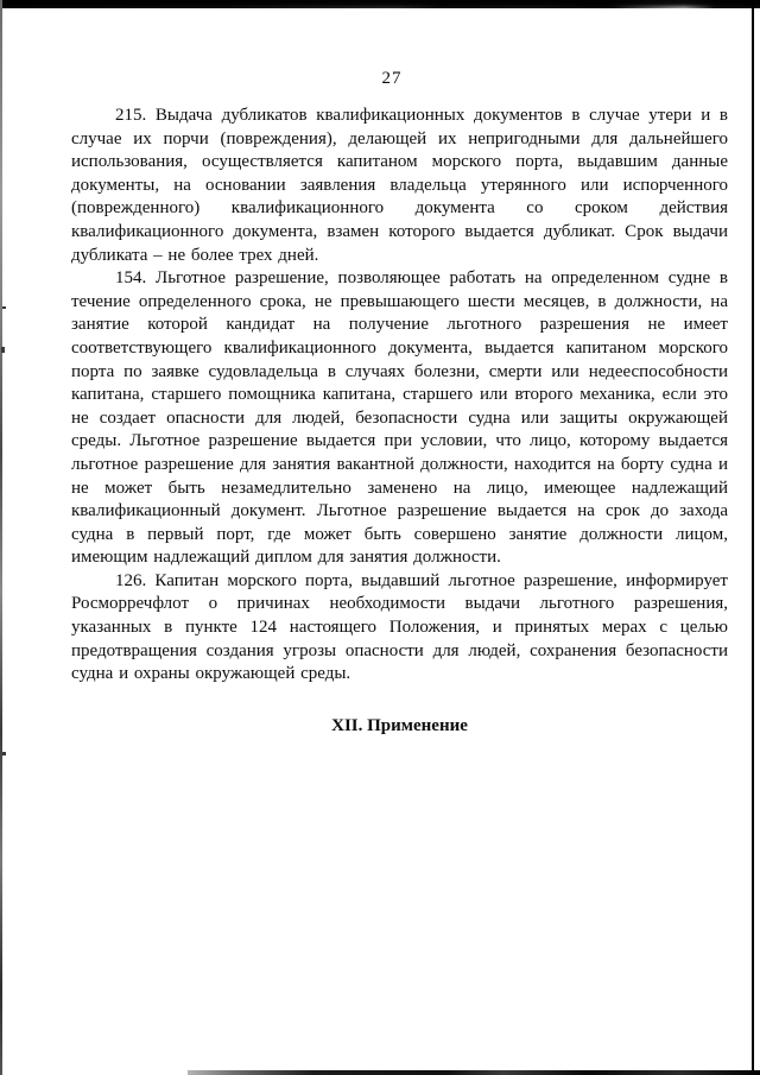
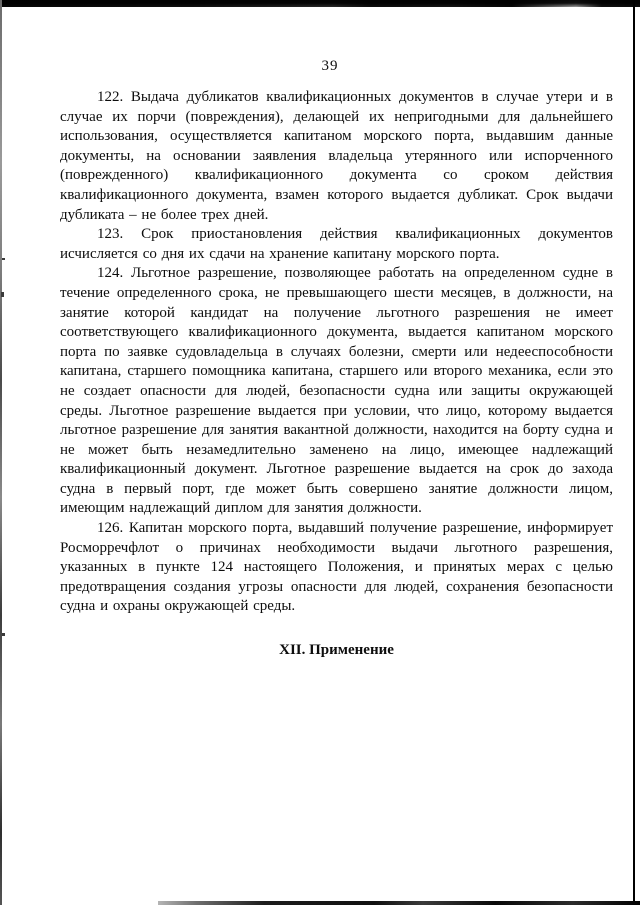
- 27
+ 39
- 215. Выдача дубликатов квалификационных документов в случае утери и в случае их порчи (повреждения), делающей их непригодными для дальнейшего использования, осуществляется капитаном морского порта, выдавшим данные документы, на основании заявления владельца утерянного или испорченного (поврежденного) квалификационного документа со сроком действия квалификационного документа, взамен которого выдается дубликат. Срок выдачи дубликата – не более трех дней.
+ 122. Выдача дубликатов квалификационных документов в случае утери и в случае их порчи (повреждения), делающей их непригодными для дальнейшего использования, осуществляется капитаном морского порта, выдавшим данные документы, на основании заявления владельца утерянного или испорченного (поврежденного) квалификационного документа со сроком действия квалификационного документа, взамен которого выдается дубликат. Срок выдачи дубликата – не более трех дней.
+ 123. Срок приостановления действия квалификационных документов исчисляется со дня их сдачи на хранение капитану морского порта.
- 154. Льготное разрешение, позволяющее работать на определенном судне в течение определенного срока, не превышающего шести месяцев, в должности, на занятие которой кандидат на получение льготного разрешения не имеет соответствующего квалификационного документа, выдается капитаном морского порта по заявке судовладельца в случаях болезни, смерти или недееспособности капитана, старшего помощника капитана, старшего или второго механика, если это не создает опасности для людей, безопасности судна или защиты окружающей среды. Льготное разрешение выдается при условии, что лицо, которому выдается льготное разрешение для занятия вакантной должности, находится на борту судна и не может быть незамедлительно заменено на лицо, имеющее надлежащий квалификационный документ. Льготное разрешение выдается на срок до захода судна в первый порт, где может быть совершено занятие должности лицом, имеющим надлежащий диплом для занятия должности.
+ 124. Льготное разрешение, позволяющее работать на определенном судне в течение определенного срока, не превышающего шести месяцев, в должности, на занятие которой кандидат на получение льготного разрешения не имеет соответствующего квалификационного документа, выдается капитаном морского порта по заявке судовладельца в случаях болезни, смерти или недееспособности капитана, старшего помощника капитана, старшего или второго механика, если это не создает опасности для людей, безопасности судна или защиты окружающей среды. Льготное разрешение выдается при условии, что лицо, которому выдается льготное разрешение для занятия вакантной должности, находится на борту судна и не может быть незамедлительно заменено на лицо, имеющее надлежащий квалификационный документ. Льготное разрешение выдается на срок до захода судна в первый порт, где может быть совершено занятие должности лицом, имеющим надлежащий диплом для занятия должности.
- 126. Капитан морского порта, выдавший льготное разрешение, информирует Росморречфлот о причинах необходимости выдачи льготного разрешения, указанных в пункте 124 настоящего Положения, и принятых мерах с целью предотвращения создания угрозы опасности для людей, сохранения безопасности судна и охраны окружающей среды.
+ 126. Капитан морского порта, выдавший получение разрешение, информирует Росморречфлот о причинах необходимости выдачи льготного разрешения, указанных в пункте 124 настоящего Положения, и принятых мерах с целью предотвращения создания угрозы опасности для людей, сохранения безопасности судна и охраны окружающей среды.
  XII. Применение
